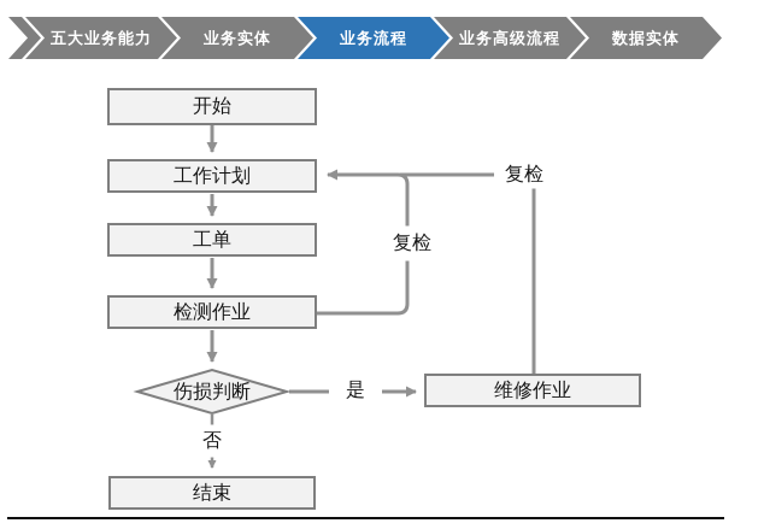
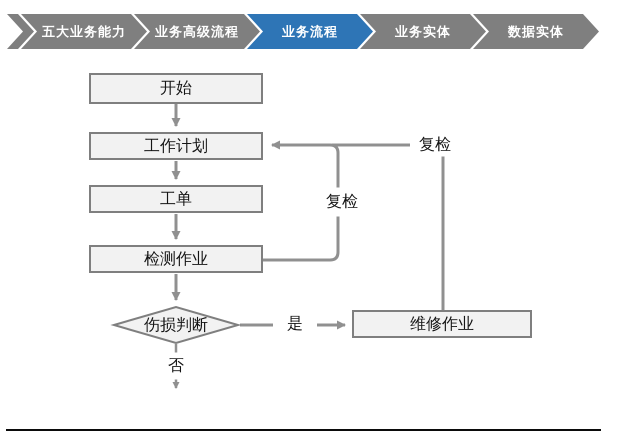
  五大业务能力
- 业务实体
+ 业务高级流程
  业务流程
- 业务高级流程
+ 业务实体
  数据实体
  开始
  工作计划
  工单
  检测作业
  伤损判断
  维修作业
- 结束
  是
  否
  复检
  复检
